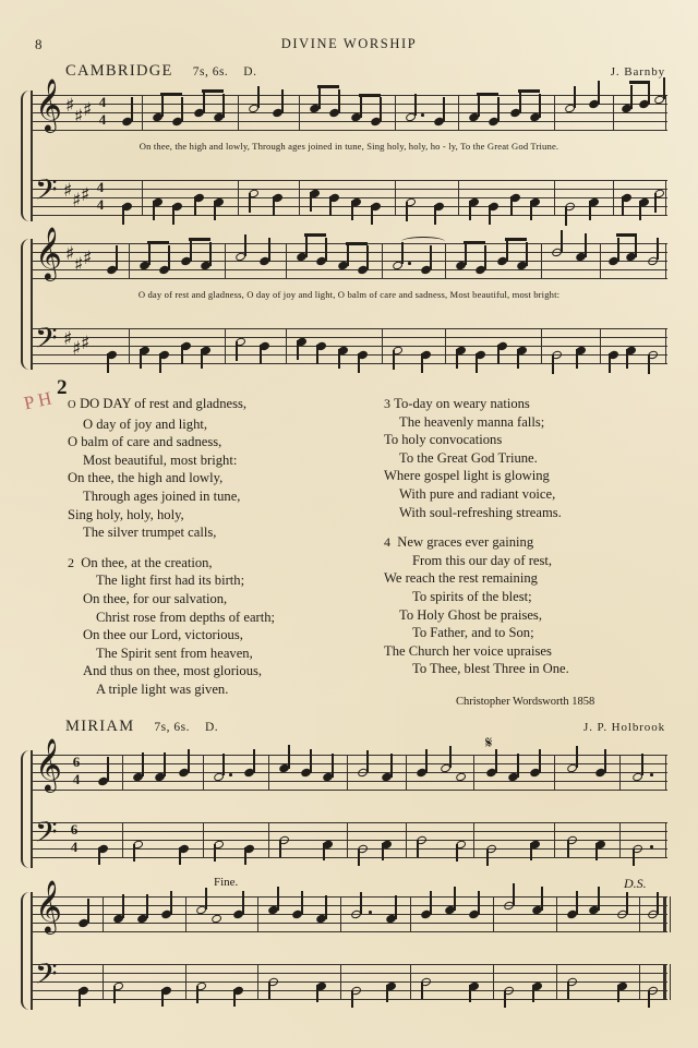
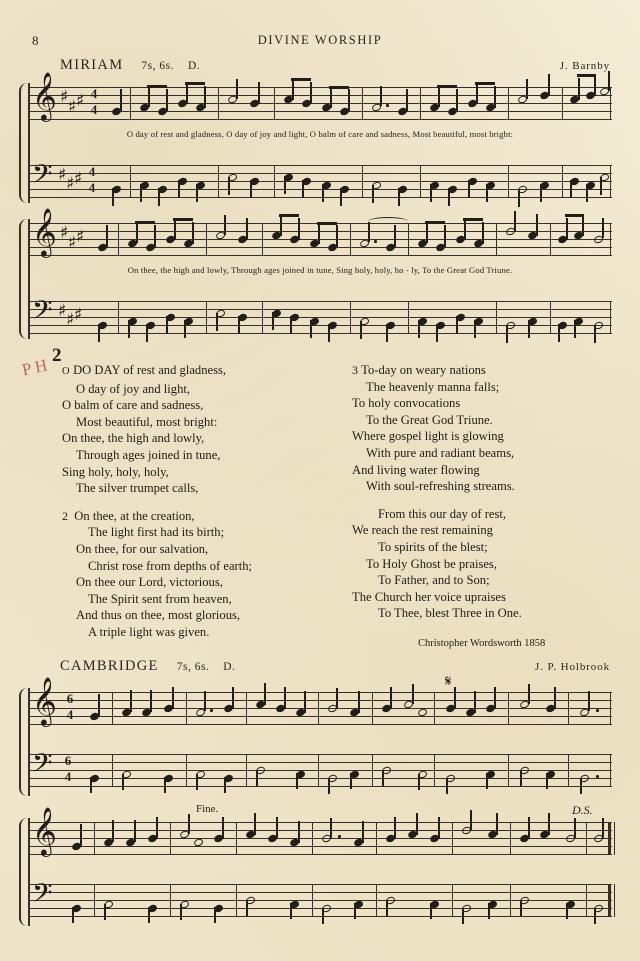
  8
  DIVINE WORSHIP
- CAMBRIDGE
+ MIRIAM
  7s, 6s.
  D.
  J. Barnby
  𝄞
  ♯
  ♯
  ♯
  4
  4
- On thee, the high and lowly, Through ages joined in tune, Sing holy, holy, ho - ly, To the Great God Triune.
+ O day of rest and gladness, O day of joy and light, O balm of care and sadness, Most beautiful, most bright:
  𝄢
  ♯
  ♯
  ♯
  4
  4
  𝄞
  ♯
  ♯
  ♯
- O day of rest and gladness, O day of joy and light, O balm of care and sadness, Most beautiful, most bright:
+ On thee, the high and lowly, Through ages joined in tune, Sing holy, holy, ho - ly, To the Great God Triune.
  𝄢
  ♯
  ♯
  ♯
  2
  O DO DAY of rest and gladness,
  O day of joy and light,
  O balm of care and sadness,
  Most beautiful, most bright:
  On thee, the high and lowly,
  Through ages joined in tune,
  Sing holy, holy, holy,
  The silver trumpet calls,
  2 On thee, at the creation,
  The light first had its birth;
  On thee, for our salvation,
  Christ rose from depths of earth;
  On thee our Lord, victorious,
  The Spirit sent from heaven,
  And thus on thee, most glorious,
  A triple light was given.
  3 To-day on weary nations
  The heavenly manna falls;
  To holy convocations
  To the Great God Triune.
  Where gospel light is glowing
- With pure and radiant voice,
+ With pure and radiant beams,
+ And living water flowing
  With soul-refreshing streams.
- 4 New graces ever gaining
  From this our day of rest,
  We reach the rest remaining
  To spirits of the blest;
  To Holy Ghost be praises,
  To Father, and to Son;
  The Church her voice upraises
  To Thee, blest Three in One.
  Christopher Wordsworth 1858
- MIRIAM
+ CAMBRIDGE
  7s, 6s.
  D.
  J. P. Holbrook
  𝄋
  𝄞
  6
  4
  𝄢
  6
  4
  Fine.
  D.S.
  𝄞
  𝄢
